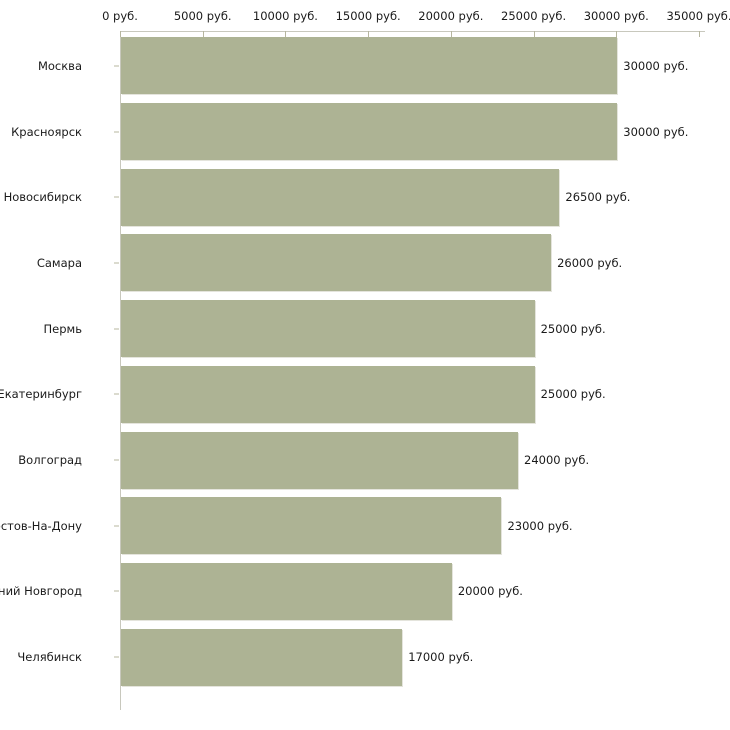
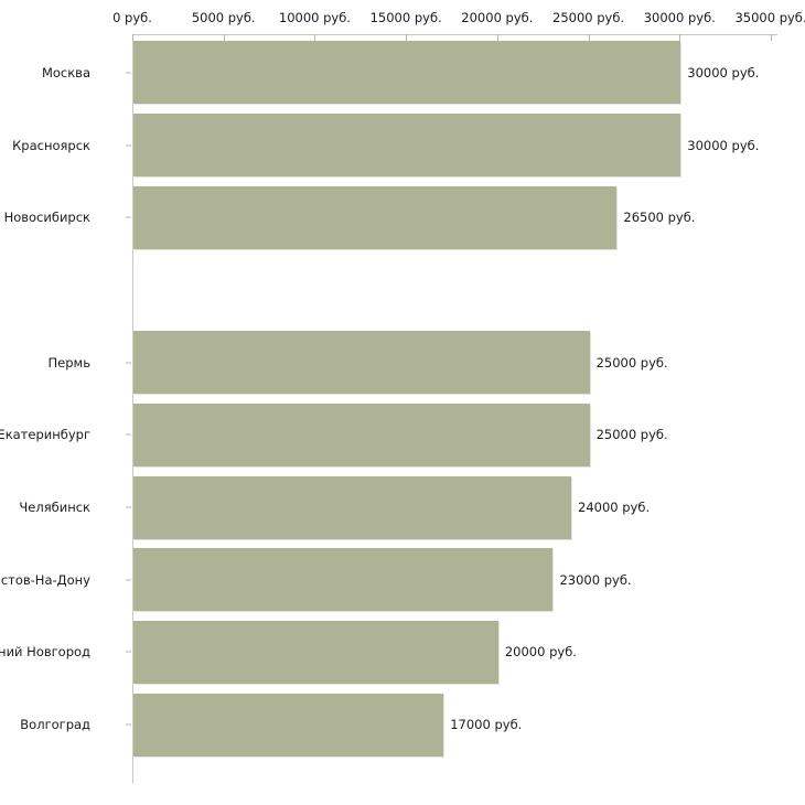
  Москва
  30000 руб.
  Красноярск
  30000 руб.
  Новосибирск
  26500 руб.
- Самара
- 26000 руб.
  Пермь
  25000 руб.
  Екатеринбург
  25000 руб.
- Волгоград
+ Челябинск
  24000 руб.
  стов-На-Дону
  23000 руб.
  ний Новгород
  20000 руб.
- Челябинск
+ Волгоград
  17000 руб.
  0 руб.
  5000 руб.
  10000 руб.
  15000 руб.
  20000 руб.
  25000 руб.
  30000 руб.
  35000 руб
